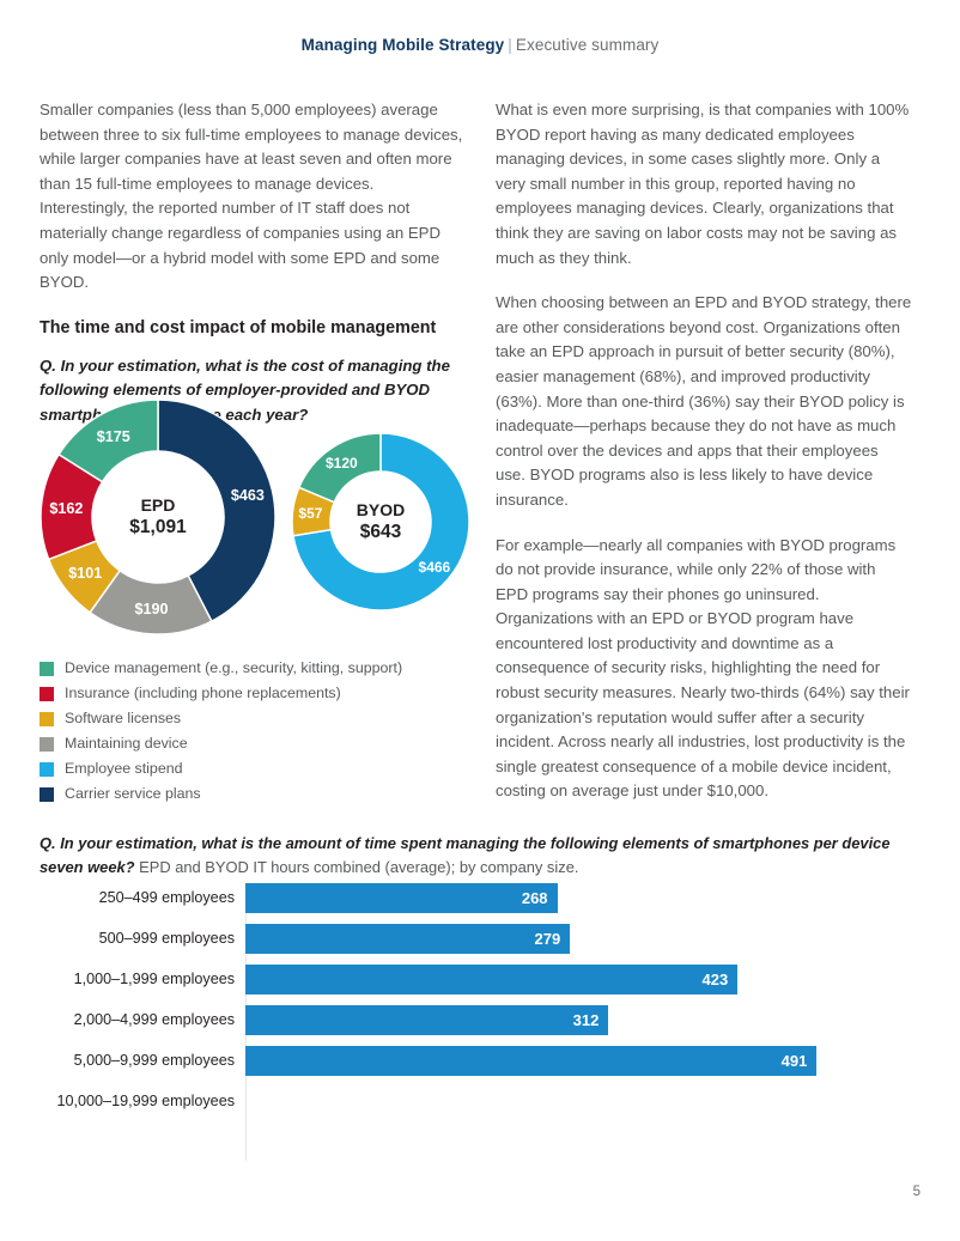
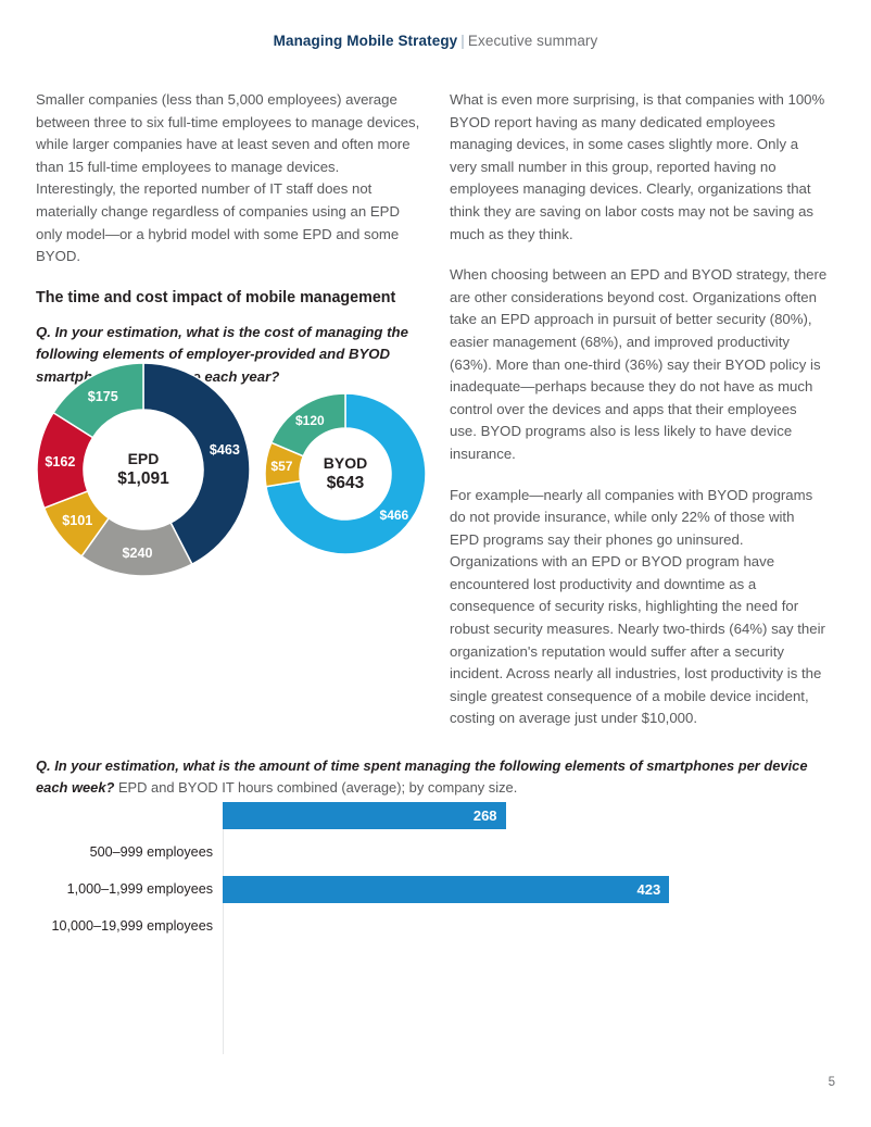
  Managing Mobile Strategy | Executive summary
  Smaller companies (less than 5,000 employees) average between three to six full-time employees to manage devices, while larger companies have at least seven and often more than 15 full-time employees to manage devices. Interestingly, the reported number of IT staff does not materially change regardless of companies using an EPD only model—or a hybrid model with some EPD and some BYOD.
  The time and cost impact of mobile management
  Q. In your estimation, what is the cost of managing the following elements of employer-provided and BYOD smartphe each year?
  What is even more surprising, is that companies with 100% BYOD report having as many dedicated employees managing devices, in some cases slightly more. Only a very small number in this group, reported having no employees managing devices. Clearly, organizations that think they are saving on labor costs may not be saving as much as they think.
  When choosing between an EPD and BYOD strategy, there are other considerations beyond cost. Organizations often take an EPD approach in pursuit of better security (80%), easier management (68%), and improved productivity (63%). More than one-third (36%) say their BYOD policy is inadequate—perhaps because they do not have as much control over the devices and apps that their employees use. BYOD programs also is less likely to have device insurance.
  For example—nearly all companies with BYOD programs do not provide insurance, while only 22% of those with EPD programs say their phones go uninsured. Organizations with an EPD or BYOD program have encountered lost productivity and downtime as a consequence of security risks, highlighting the need for robust security measures. Nearly two-thirds (64%) say their organization's reputation would suffer after a security incident. Across nearly all industries, lost productivity is the single greatest consequence of a mobile device incident, costing on average just under $10,000.
  EPD
  $1,091
  $463
- $190
+ $240
  $101
  $162
  $175
  BYOD
  $643
  $466
  $57
  $120
- Device management (e.g., security, kitting, support)
- Insurance (including phone replacements)
- Software licenses
- Maintaining device
- Employee stipend
- Carrier service plans
- Q. In your estimation, what is the amount of time spent managing the following elements of smartphones per device seven week? EPD and BYOD IT hours combined (average); by company size.
+ Q. In your estimation, what is the amount of time spent managing the following elements of smartphones per device each week? EPD and BYOD IT hours combined (average); by company size.
- 250–499 employees
  268
  500–999 employees
- 279
  1,000–1,999 employees
  423
- 2,000–4,999 employees
- 312
- 5,000–9,999 employees
- 491
  10,000–19,999 employees
  5
